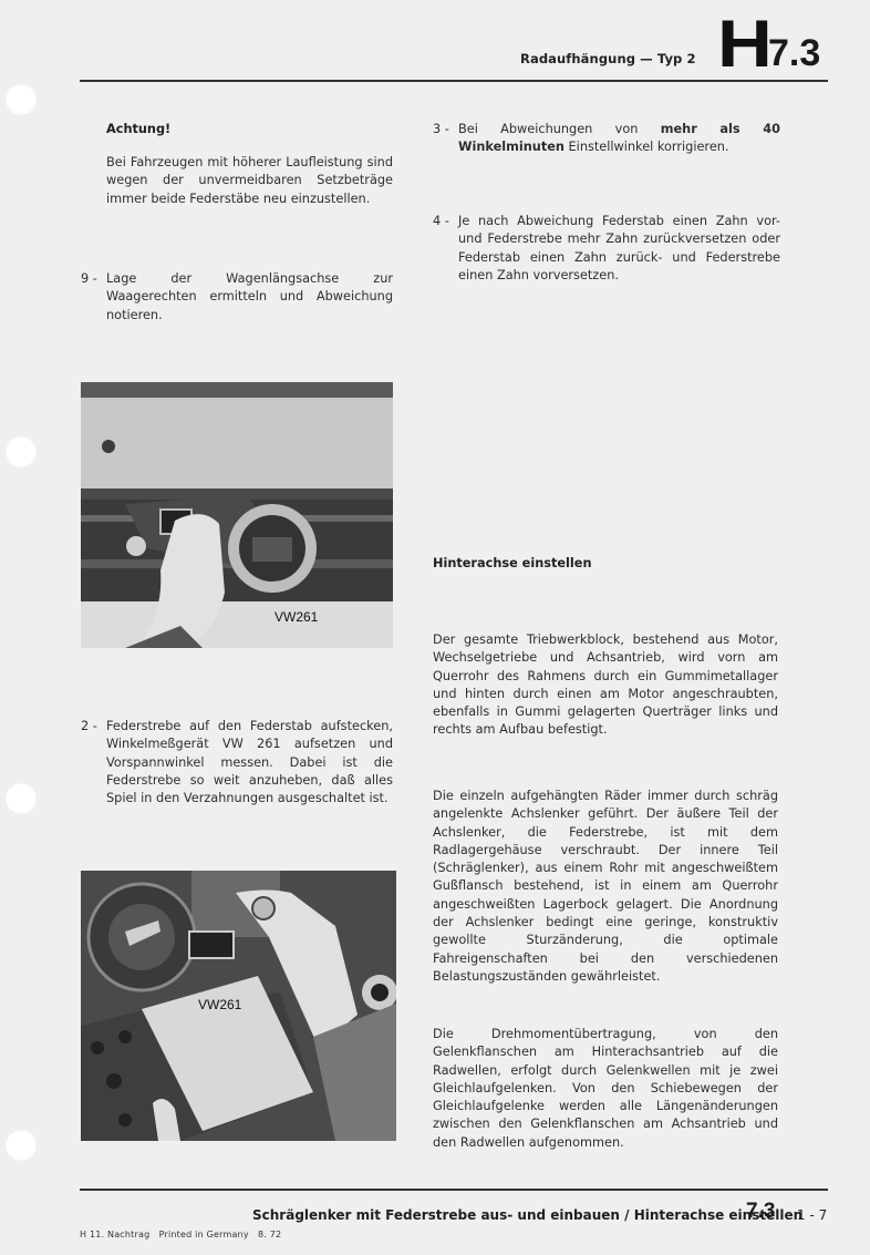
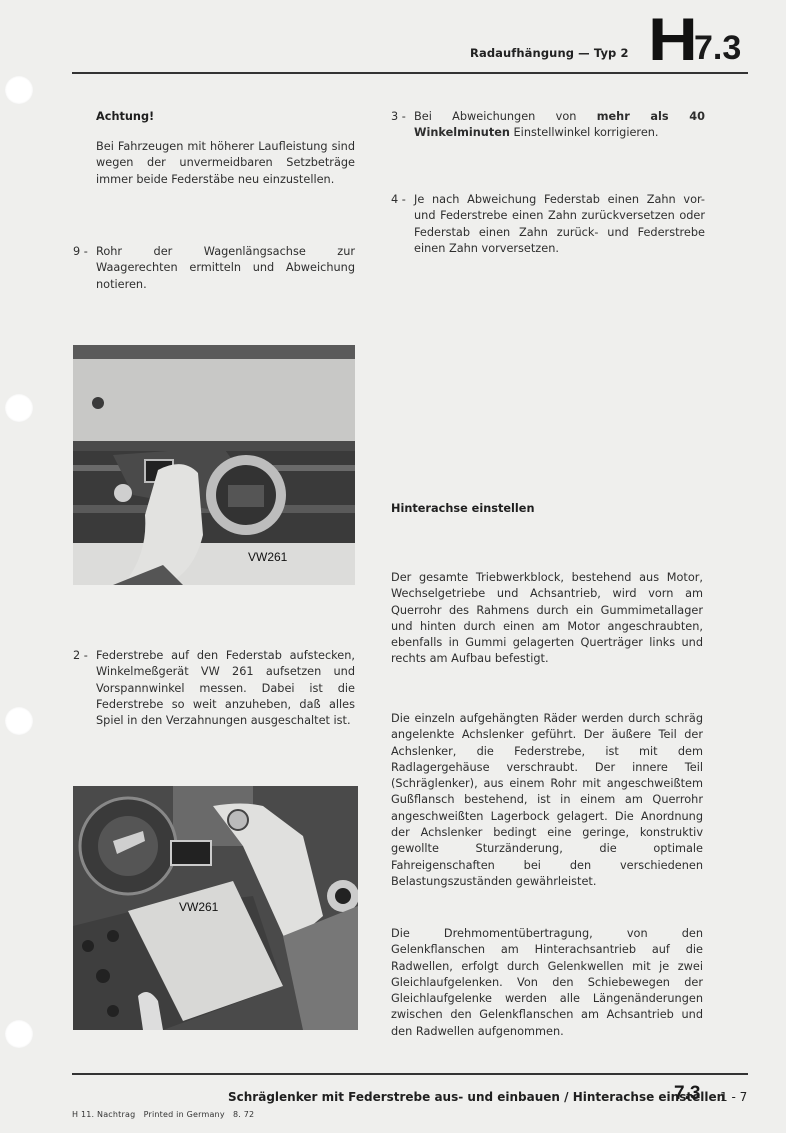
  Radaufhängung — Typ 2
  H
  7.3
  Achtung!
  Bei Fahrzeugen mit höherer Laufleistung sind wegen der unvermeidbaren Setzbeträge immer beide Federstäbe neu einzustellen.
  9 -
- Lage der Wagenlängsachse zur Waagerechten ermitteln und Abweichung notieren.
+ Rohr der Wagenlängsachse zur Waagerechten ermitteln und Abweichung notieren.
  VW261
  2 -
  Federstrebe auf den Federstab aufstecken, Winkelmeßgerät VW 261 aufsetzen und Vorspannwinkel messen. Dabei ist die Federstrebe so weit anzuheben, daß alles Spiel in den Verzahnungen ausgeschaltet ist.
  VW261
  3 -
  Bei Abweichungen von mehr als 40 Winkelminuten Einstellwinkel korrigieren.
  4 -
- Je nach Abweichung Federstab einen Zahn vor- und Federstrebe mehr Zahn zurückversetzen oder Federstab einen Zahn zurück- und Federstrebe einen Zahn vorversetzen.
+ Je nach Abweichung Federstab einen Zahn vor- und Federstrebe einen Zahn zurückversetzen oder Federstab einen Zahn zurück- und Federstrebe einen Zahn vorversetzen.
  Hinterachse einstellen
  Der gesamte Triebwerkblock, bestehend aus Motor, Wechselgetriebe und Achsantrieb, wird vorn am Querrohr des Rahmens durch ein Gummimetallager und hinten durch einen am Motor angeschraubten, ebenfalls in Gummi gelagerten Querträger links und rechts am Aufbau befestigt.
- Die einzeln aufgehängten Räder immer durch schräg angelenkte Achslenker geführt. Der äußere Teil der Achslenker, die Federstrebe, ist mit dem Radlagergehäuse verschraubt. Der innere Teil (Schräglenker), aus einem Rohr mit angeschweißtem Gußflansch bestehend, ist in einem am Querrohr angeschweißten Lagerbock gelagert. Die Anordnung der Achslenker bedingt eine geringe, konstruktiv gewollte Sturzänderung, die optimale Fahreigenschaften bei den verschiedenen Belastungszuständen gewährleistet.
+ Die einzeln aufgehängten Räder werden durch schräg angelenkte Achslenker geführt. Der äußere Teil der Achslenker, die Federstrebe, ist mit dem Radlagergehäuse verschraubt. Der innere Teil (Schräglenker), aus einem Rohr mit angeschweißtem Gußflansch bestehend, ist in einem am Querrohr angeschweißten Lagerbock gelagert. Die Anordnung der Achslenker bedingt eine geringe, konstruktiv gewollte Sturzänderung, die optimale Fahreigenschaften bei den verschiedenen Belastungszuständen gewährleistet.
  Die Drehmomentübertragung, von den Gelenkflanschen am Hinterachsantrieb auf die Radwellen, erfolgt durch Gelenkwellen mit je zwei Gleichlaufgelenken. Von den Schiebewegen der Gleichlaufgelenke werden alle Längenänderungen zwischen den Gelenkflanschen am Achsantrieb und den Radwellen aufgenommen.
  Schräglenker mit Federstrebe aus- und einbauen / Hinterachse einstellen
  7.3
  1 - 7
  H 11. Nachtrag Printed in Germany 8. 72
